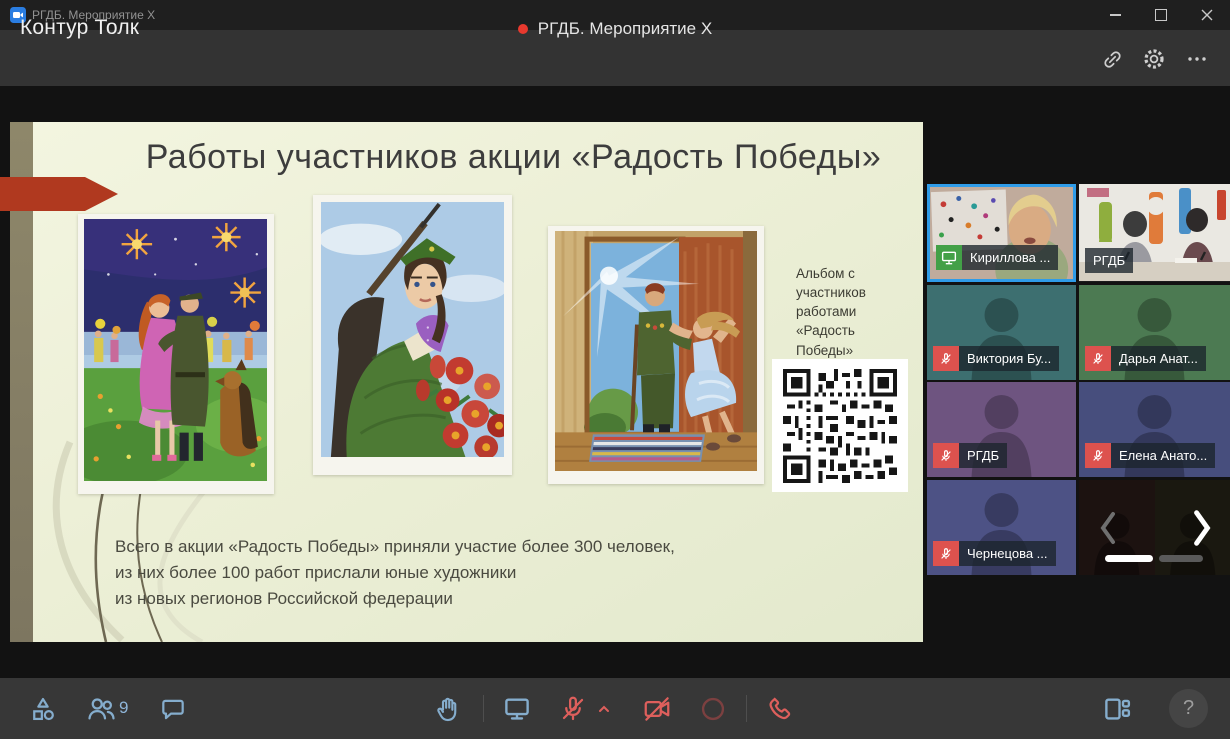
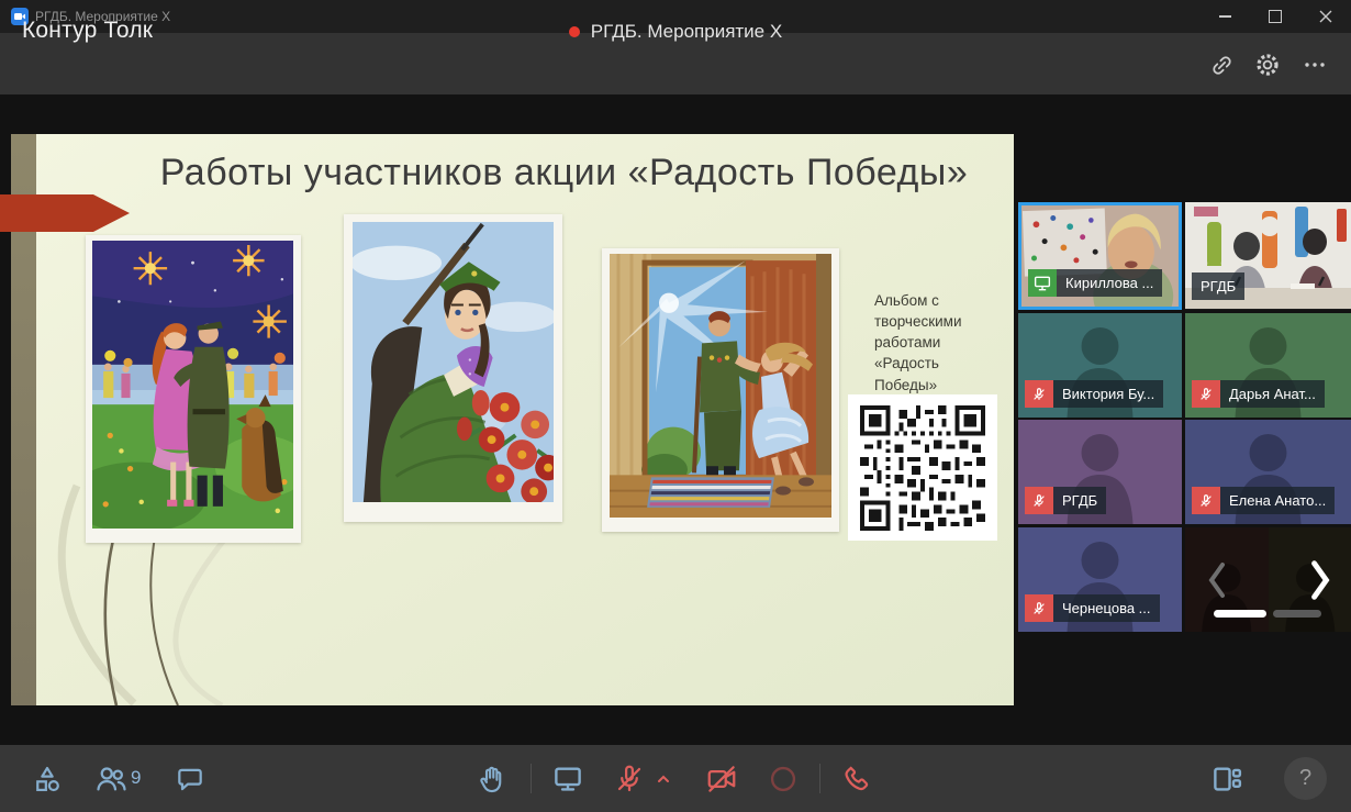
  РГДБ. Мероприятие X
  Контур Толк
  РГДБ. Мероприятие X
  Работы участников акции «Радость Победы»
- Альбом с участников работами «Радость Победы»
+ Альбом с творческими работами «Радость Победы»
- Всего в акции «Радость Победы» приняли участие более 300 человек,
- из них более 100 работ прислали юные художники
- из новых регионов Российской федерации
  Кириллова ...
  РГДБ
  Виктория Бу...
  Дарья Анат...
  РГДБ
  Елена Анато...
  Чернецова ...
  9
  ?
